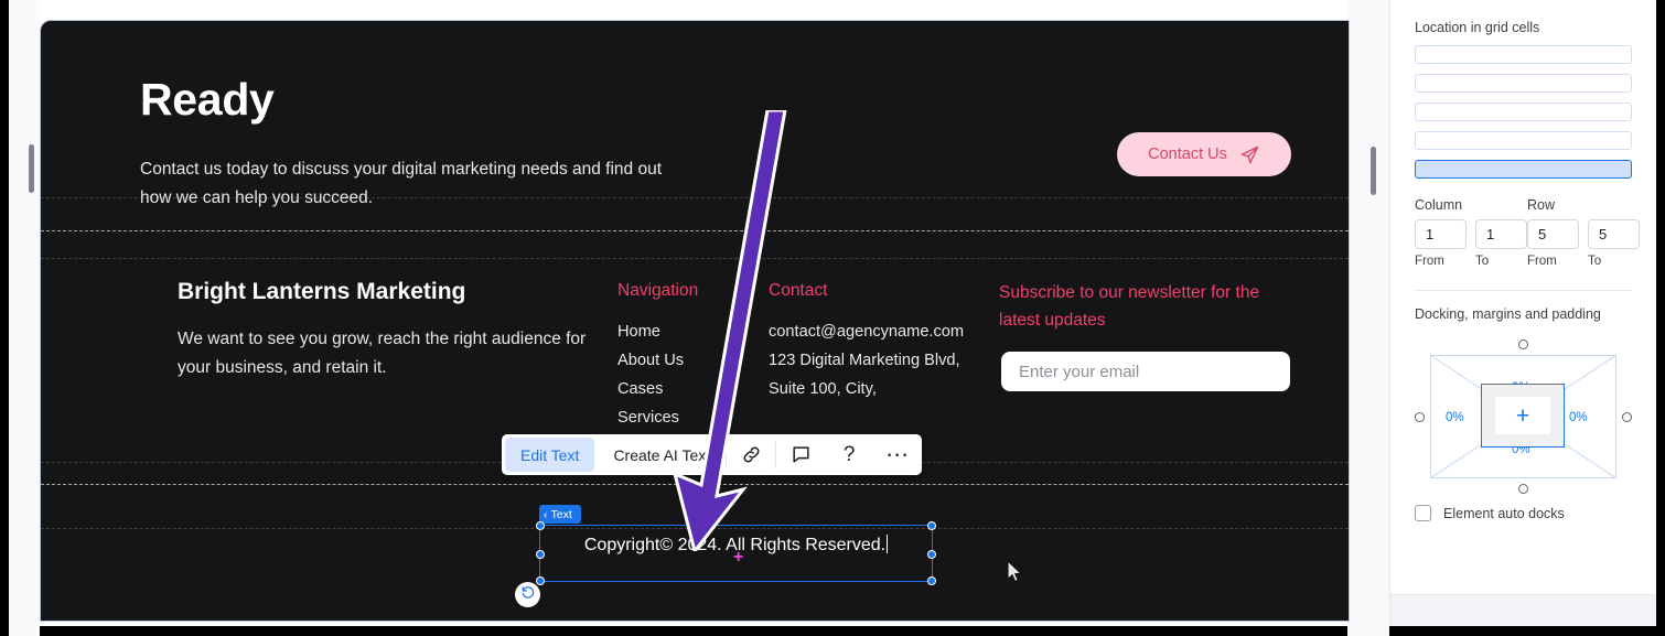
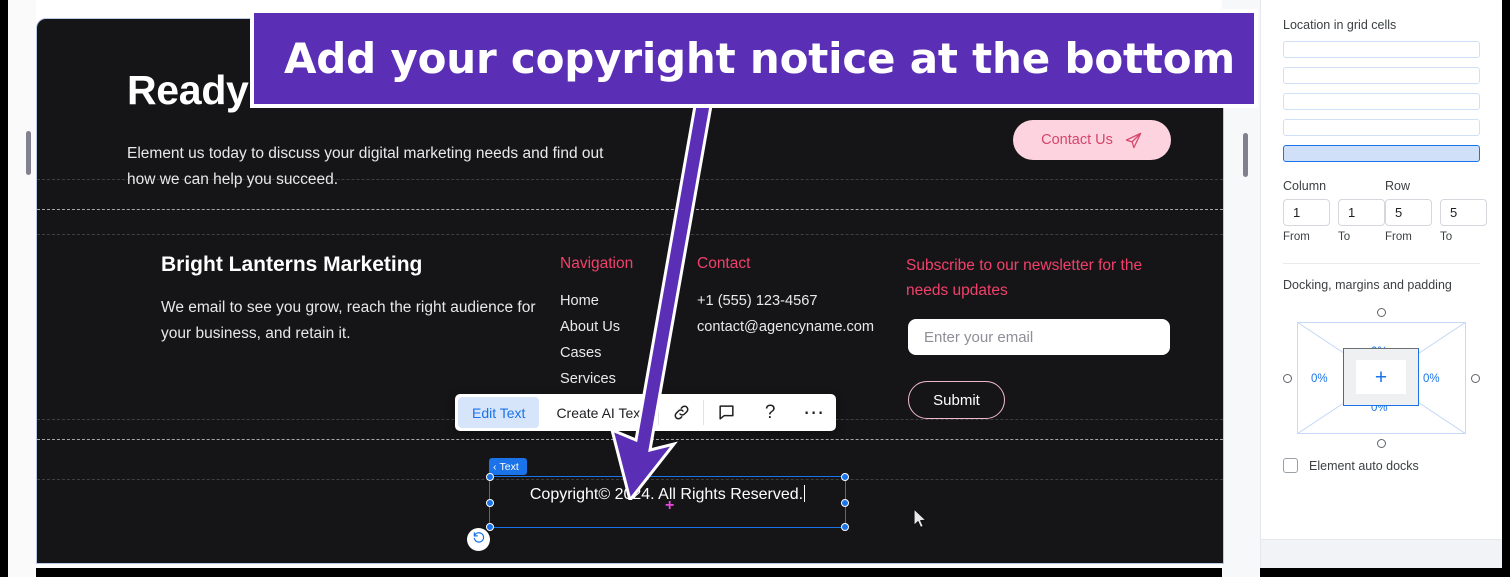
  Ready
- Contact us today to discuss your digital marketing needs and find out how we can help you succeed.
+ Element us today to discuss your digital marketing needs and find out how we can help you succeed.
  Contact Us
  Bright Lanterns Marketing
- We want to see you grow, reach the right audience for your business, and retain it.
+ We email to see you grow, reach the right audience for your business, and retain it.
  Navigation
  Home
  About Us
  Cases
  Services
  Contact
+ +1 (555) 123-4567
  contact@agencyname.com
- 123 Digital Marketing Blvd,
- Suite 100, City,
- Subscribe to our newsletter for the latest updates
+ Subscribe to our newsletter for the needs updates
  Enter your email
+ Submit
  ‹
  Text
  Copyright© 224. All Rights Reserved.
  +
  Edit Text
  Create AI Tex
  ?
  ⋯
+ Add your copyright notice at the bottom
  Location in grid cells
  Column
  1
  From
  1
  To
  Row
  5
  From
  5
  To
  Docking, margins and padding
  0%
  0%
  0%
  +
  Element auto docks
